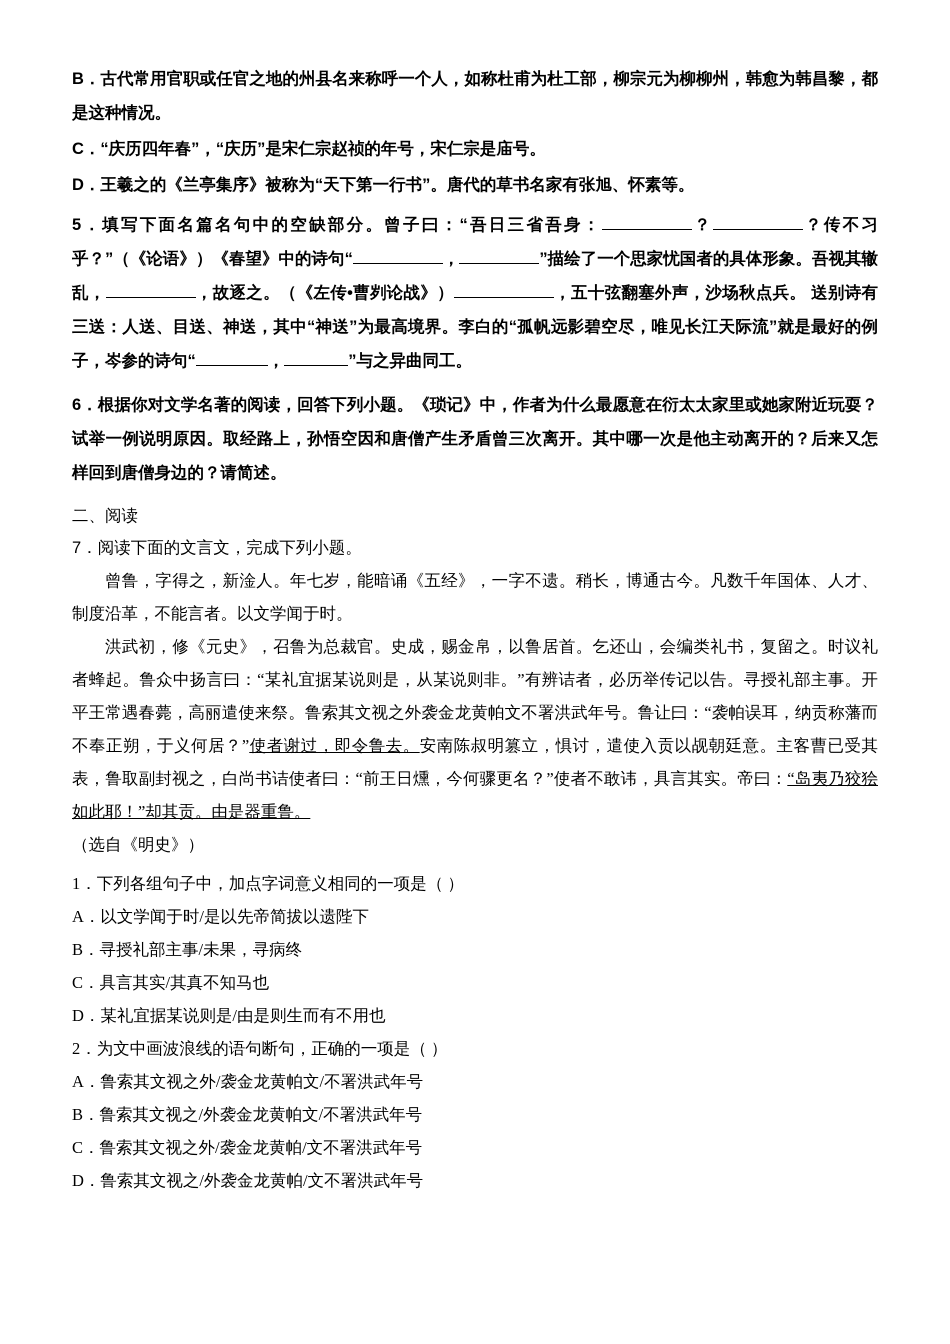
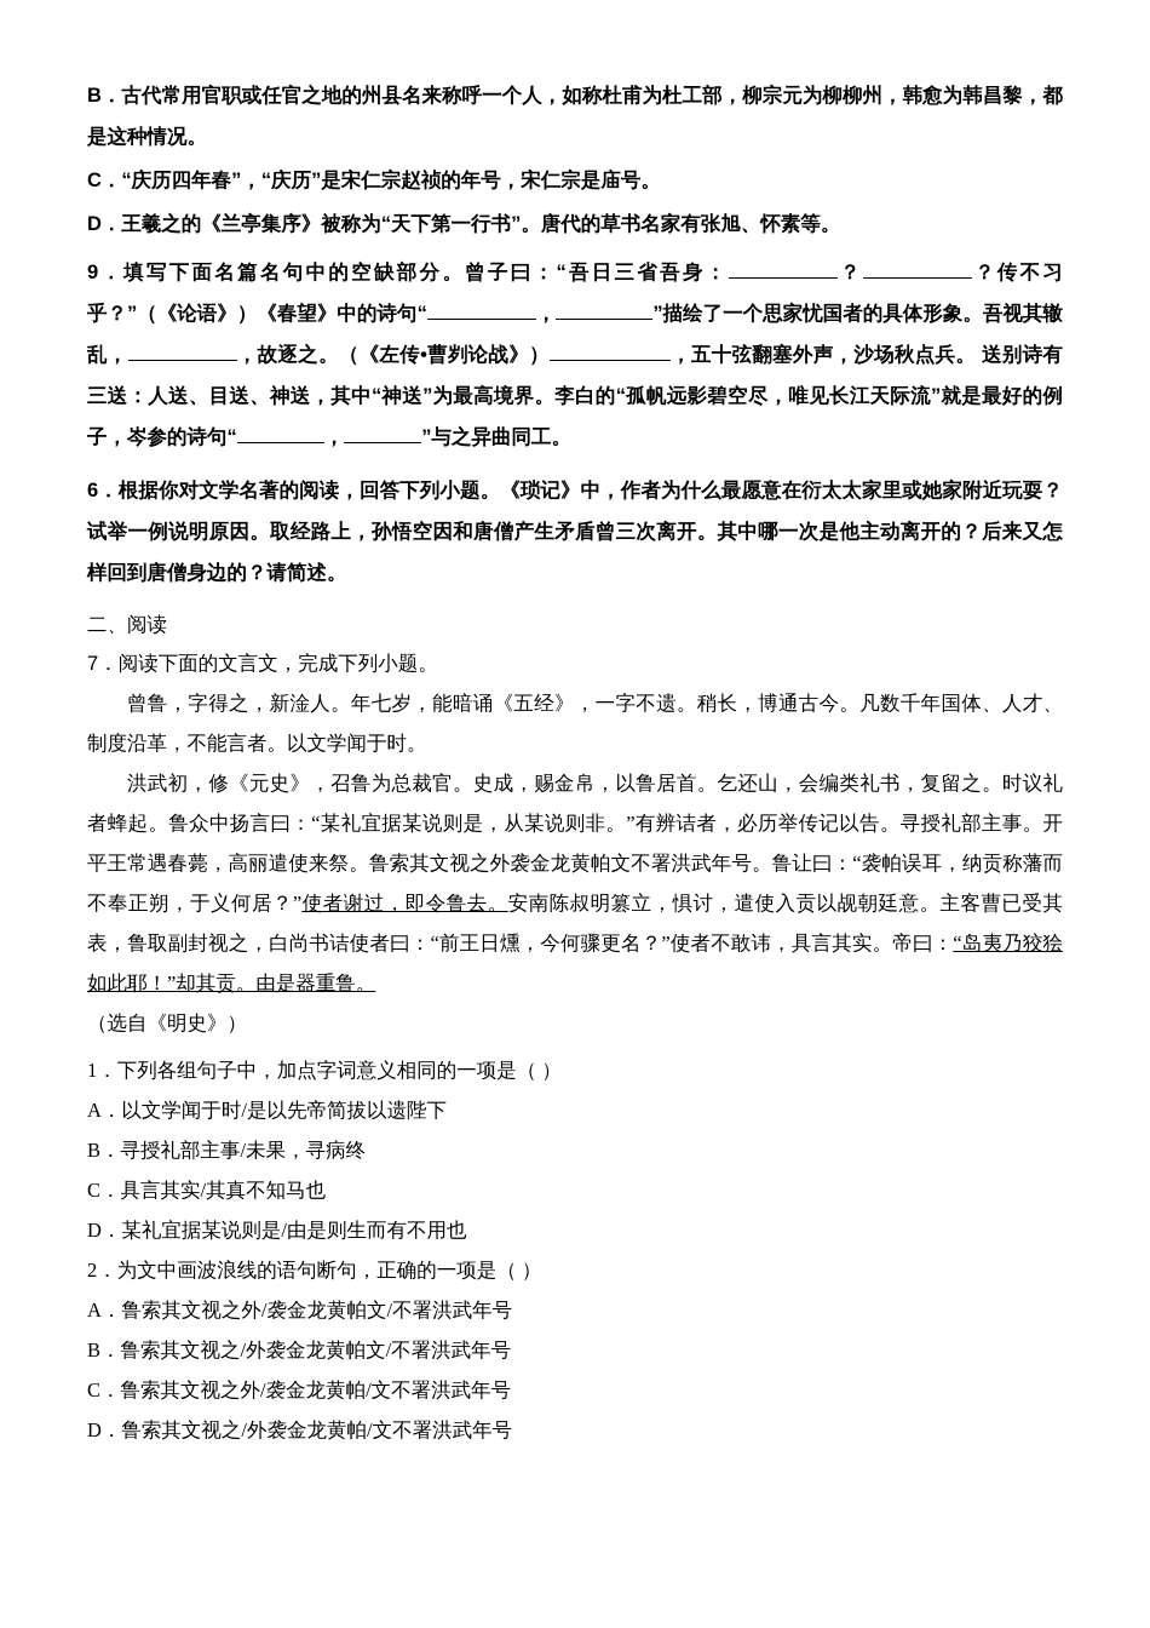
  B．古代常用官职或任官之地的州县名来称呼一个人，如称杜甫为杜工部，柳宗元为柳柳州，韩愈为韩昌黎，都是这种情况。
  C．“庆历四年春”，“庆历”是宋仁宗赵祯的年号，宋仁宗是庙号。
  D．王羲之的《兰亭集序》被称为“天下第一行书”。唐代的草书名家有张旭、怀素等。
- 5．填写下面名篇名句中的空缺部分。曾子曰：“吾日三省吾身： ？ ？传不习乎？”（《论语》）《春望》中的诗句“ ， ”描绘了一个思家忧国者的具体形象。吾视其辙乱， ，故逐之。（《左传•曹刿论战》） ，五十弦翻塞外声，沙场秋点兵。 送别诗有三送：人送、目送、神送，其中“神送”为最高境界。李白的“孤帆远影碧空尽，唯见长江天际流”就是最好的例子，岑参的诗句“ ， ”与之异曲同工。
+ 9．填写下面名篇名句中的空缺部分。曾子曰：“吾日三省吾身： ？ ？传不习乎？”（《论语》）《春望》中的诗句“ ， ”描绘了一个思家忧国者的具体形象。吾视其辙乱， ，故逐之。（《左传•曹刿论战》） ，五十弦翻塞外声，沙场秋点兵。 送别诗有三送：人送、目送、神送，其中“神送”为最高境界。李白的“孤帆远影碧空尽，唯见长江天际流”就是最好的例子，岑参的诗句“ ， ”与之异曲同工。
  6．根据你对文学名著的阅读，回答下列小题。《琐记》中，作者为什么最愿意在衍太太家里或她家附近玩耍？试举一例说明原因。取经路上，孙悟空因和唐僧产生矛盾曾三次离开。其中哪一次是他主动离开的？后来又怎样回到唐僧身边的？请简述。
  二、阅读
  7．阅读下面的文言文，完成下列小题。
  曾鲁，字得之，新淦人。年七岁，能暗诵《五经》，一字不遗。稍长，博通古今。凡数千年国体、人才、制度沿革，不能言者。以文学闻于时。
  洪武初，修《元史》，召鲁为总裁官。史成，赐金帛，以鲁居首。乞还山，会编类礼书，复留之。时议礼者蜂起。鲁众中扬言曰：“某礼宜据某说则是，从某说则非。”有辨诘者，必历举传记以告。寻授礼部主事。开平王常遇春薨，高丽遣使来祭。鲁索其文视之外袭金龙黄帕文不署洪武年号。鲁让曰：“袭帕误耳，纳贡称藩而不奉正朔，于义何居？”使者谢过，即令鲁去。安南陈叔明篡立，惧讨，遣使入贡以觇朝廷意。主客曹已受其表，鲁取副封视之，白尚书诘使者曰：“前王日燻，今何骤更名？”使者不敢讳，具言其实。帝曰：“岛夷乃狡狯如此耶！”却其贡。由是器重鲁。
  （选自《明史》）
  1．下列各组句子中，加点字词意义相同的一项是（ ）
  A．以文学闻于时/是以先帝简拔以遗陛下
  B．寻授礼部主事/未果，寻病终
  C．具言其实/其真不知马也
  D．某礼宜据某说则是/由是则生而有不用也
  2．为文中画波浪线的语句断句，正确的一项是（ ）
  A．鲁索其文视之外/袭金龙黄帕文/不署洪武年号
  B．鲁索其文视之/外袭金龙黄帕文/不署洪武年号
  C．鲁索其文视之外/袭金龙黄帕/文不署洪武年号
  D．鲁索其文视之/外袭金龙黄帕/文不署洪武年号
